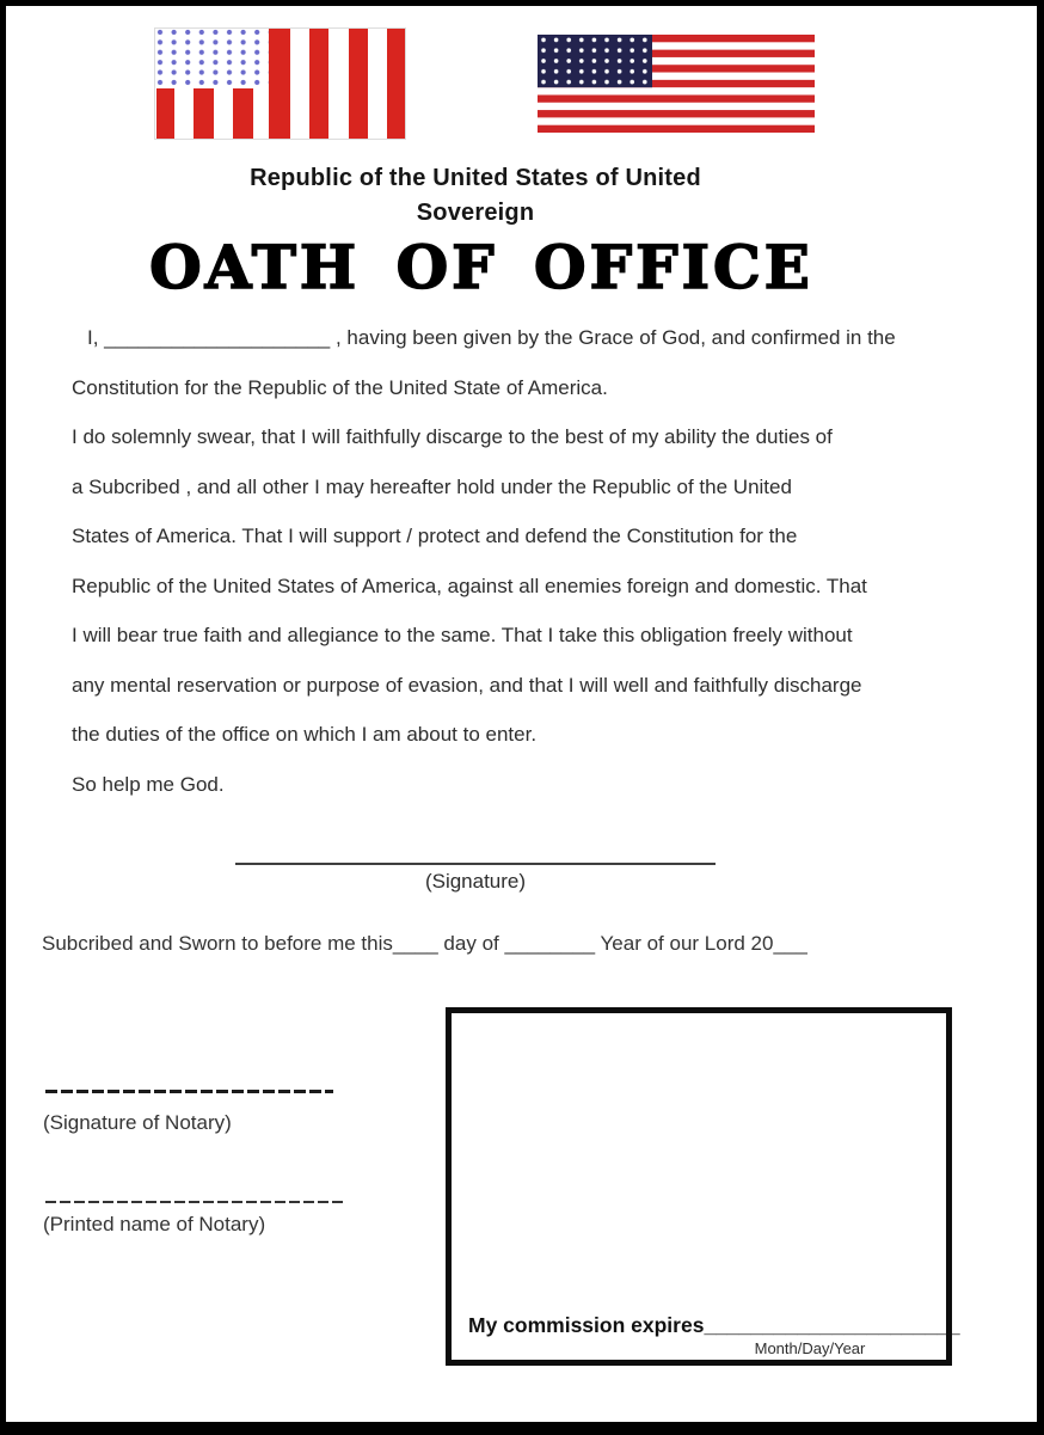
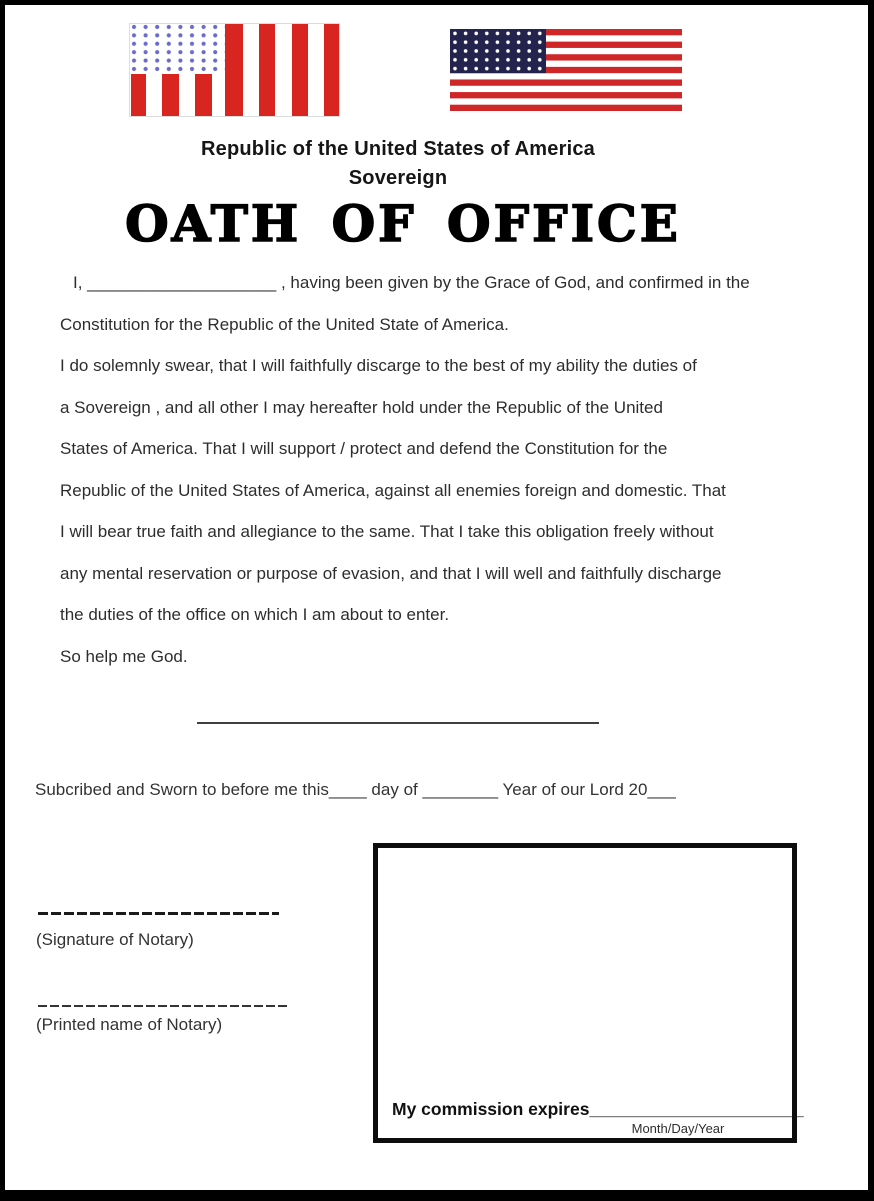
- Republic of the United States of United
+ Republic of the United States of America
  Sovereign
  OATH OF OFFICE
  I, ____________________ , having been given by the Grace of God, and confirmed in the
  Constitution for the Republic of the United State of America.
  I do solemnly swear, that I will faithfully discarge to the best of my ability the duties of
- a Subcribed , and all other I may hereafter hold under the Republic of the United
+ a Sovereign , and all other I may hereafter hold under the Republic of the United
  States of America. That I will support / protect and defend the Constitution for the
  Republic of the United States of America, against all enemies foreign and domestic. That
  I will bear true faith and allegiance to the same. That I take this obligation freely without
  any mental reservation or purpose of evasion, and that I will well and faithfully discharge
  the duties of the office on which I am about to enter.
  So help me God.
- (Signature)
  Subcribed and Sworn to before me this____ day of ________ Year of our Lord 20___
  (Signature of Notary)
  (Printed name of Notary)
  My commission expires______________________
  Month/Day/Year
